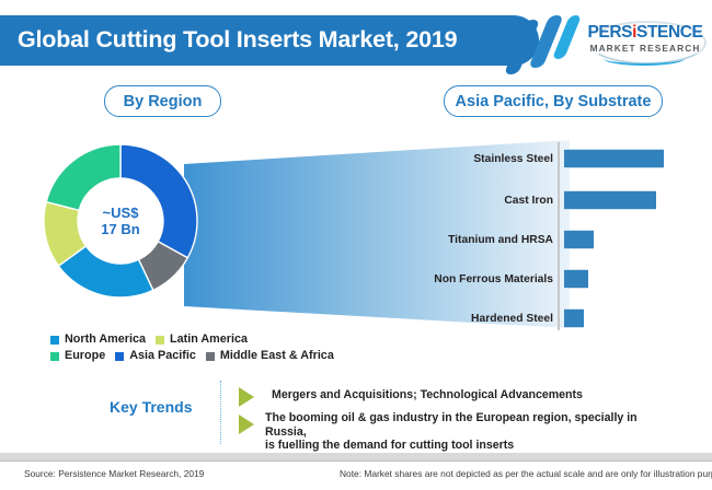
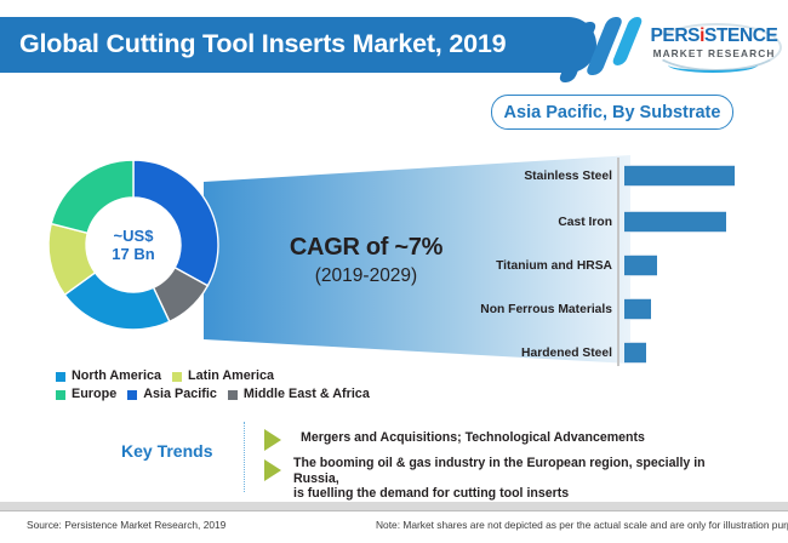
  Global Cutting Tool Inserts Market, 2019
  PERSiSTENCE
  MARKET RESEARCH
- By Region
  Asia Pacific, By Substrate
+ CAGR of ~7%
+ (2019-2029)
  ~US$
  17 Bn
  North America
  Latin America
  Europe
  Asia Pacific
  Middle East & Africa
  Stainless Steel
  Cast Iron
  Titanium and HRSA
  Non Ferrous Materials
  Hardened Steel
  Key Trends
  Mergers and Acquisitions; Technological Advancements
  The booming oil & gas industry in the European region, specially in Russia,
  is fuelling the demand for cutting tool inserts
  Source: Persistence Market Research, 2019
  Note: Market shares are not depicted as per the actual scale and are only for illustration pur
